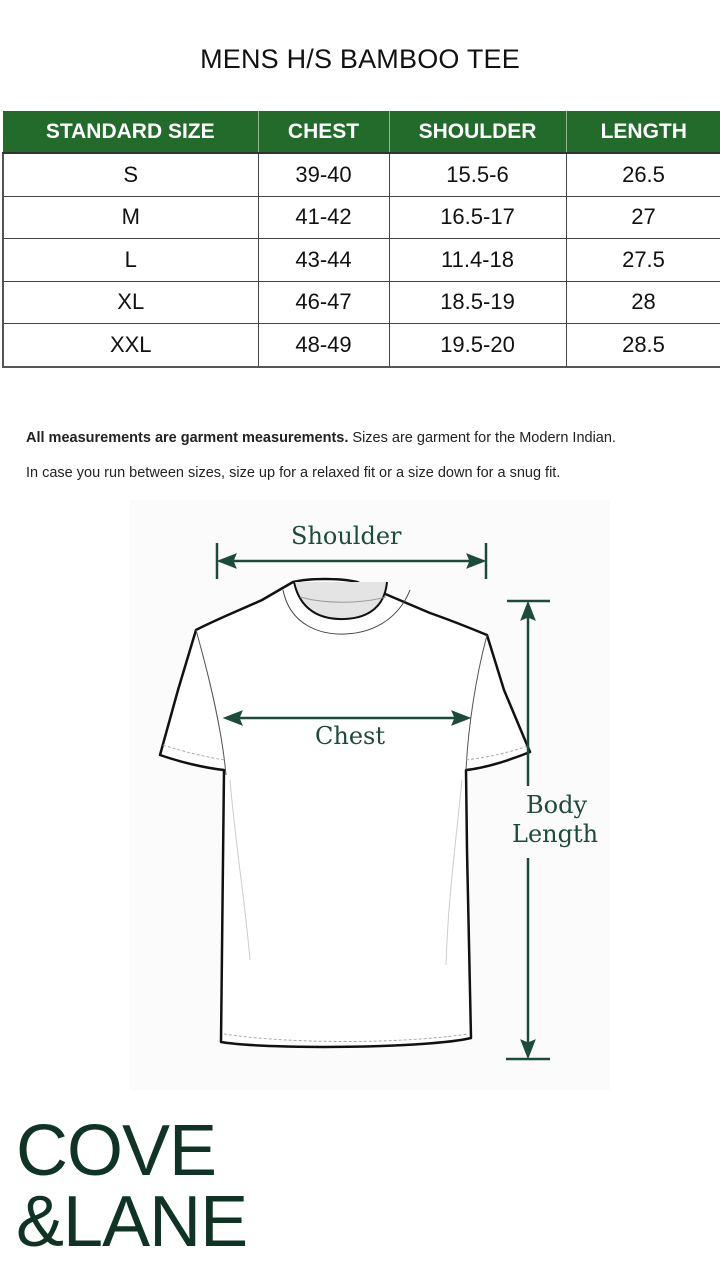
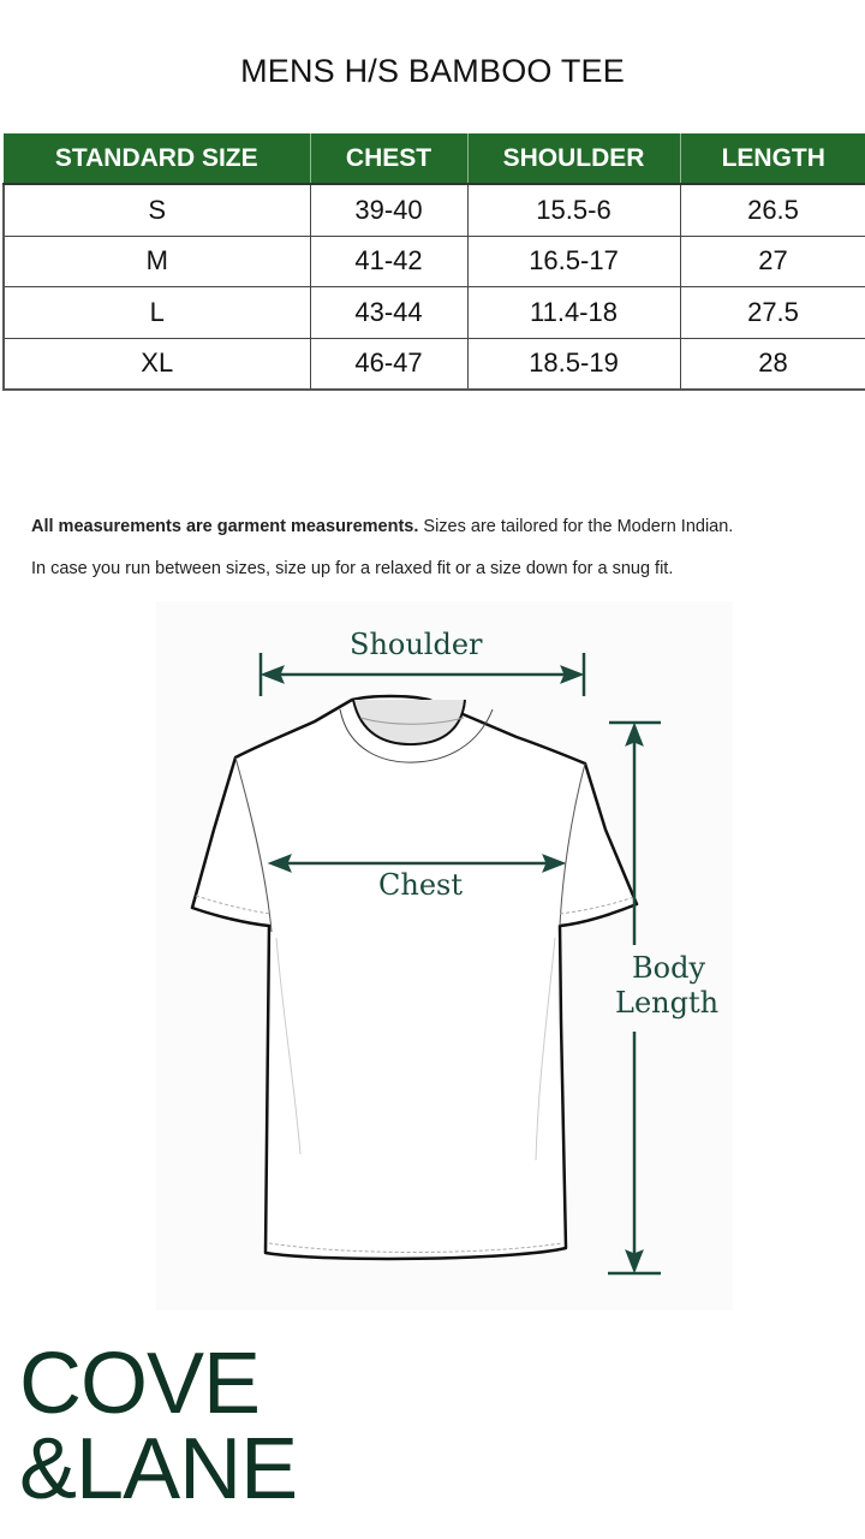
  MENS H/S BAMBOO TEE
  STANDARD SIZE	CHEST	SHOULDER	LENGTH
  S	39-40	15.5-6	26.5
  M	41-42	16.5-17	27
  L	43-44	11.4-18	27.5
  XL	46-47	18.5-19	28
- XXL	48-49	19.5-20	28.5
- All measurements are garment measurements. Sizes are garment for the Modern Indian.
+ All measurements are garment measurements. Sizes are tailored for the Modern Indian.
  In case you run between sizes, size up for a relaxed fit or a size down for a snug fit.
  Shoulder
  Chest
  Body
  Length
  COVE
  &LANE
